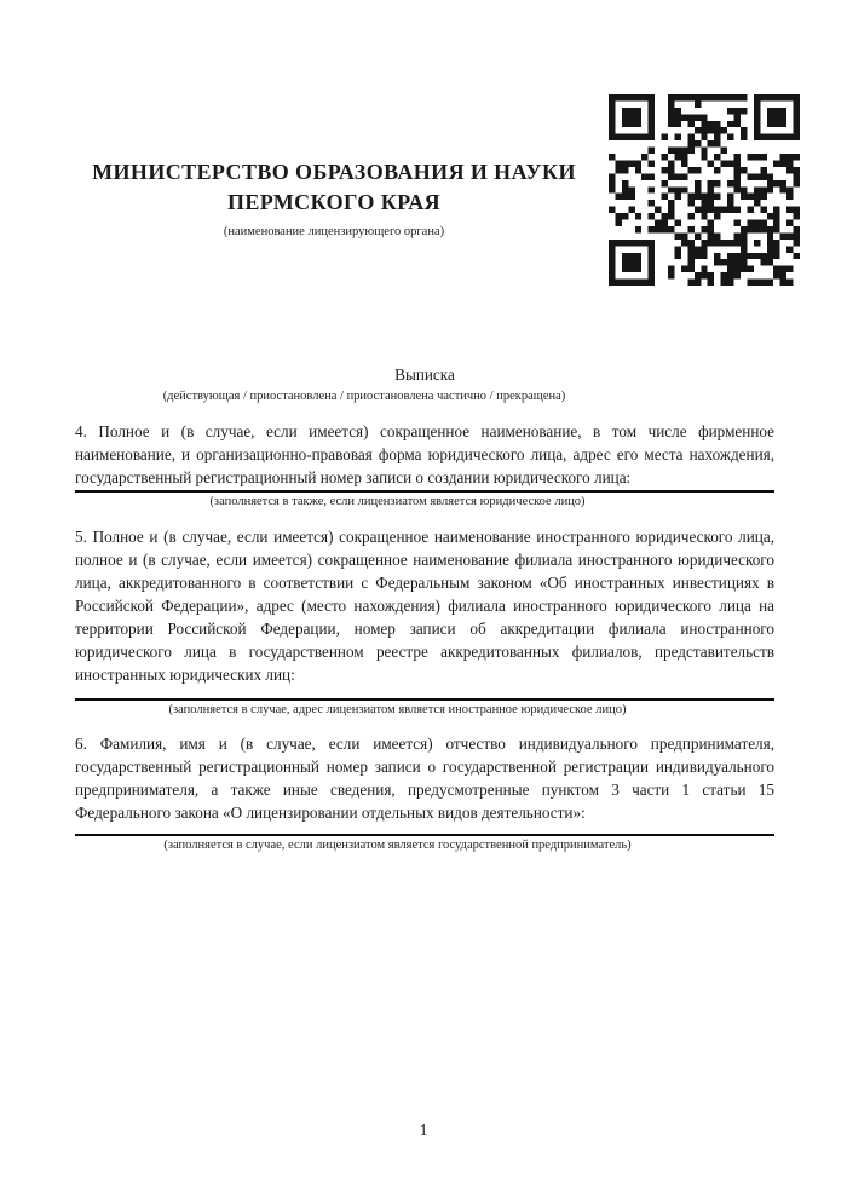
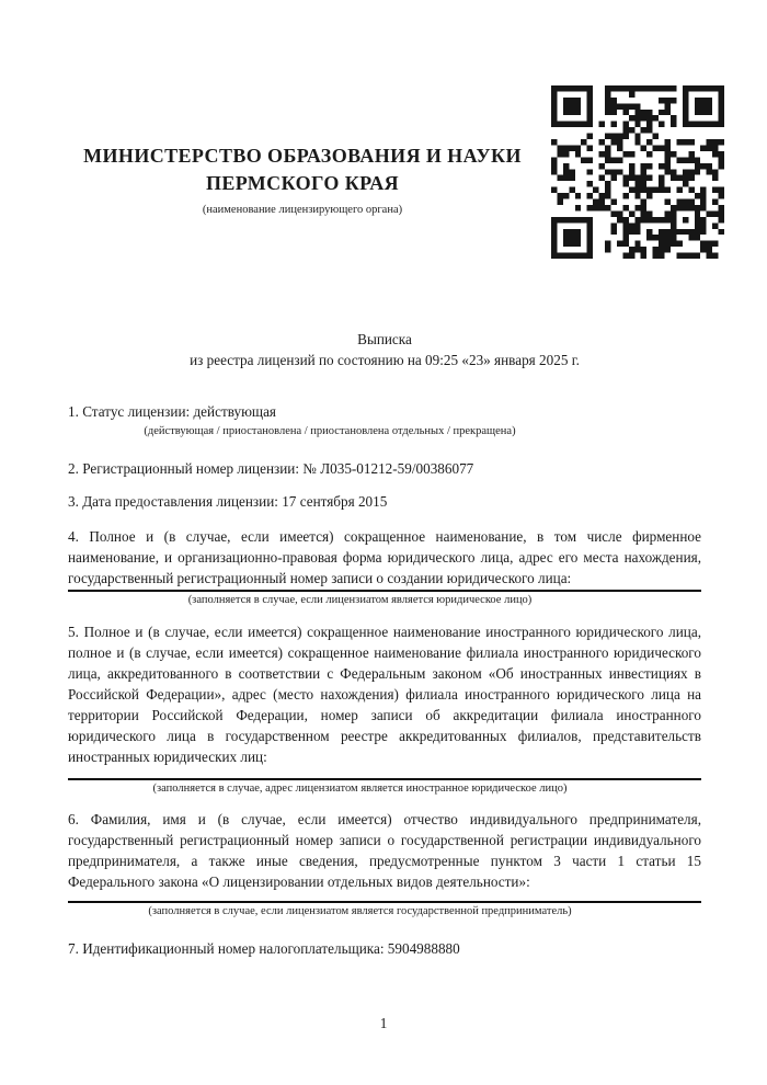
  МИНИСТЕРСТВО ОБРАЗОВАНИЯ И НАУКИ
  ПЕРМСКОГО КРАЯ
  (наименование лицензирующего органа)
  Выписка
+ из реестра лицензий по состоянию на 09:25 «23» января 2025 г.
+ 1. Статус лицензии: действующая
- (действующая / приостановлена / приостановлена частично / прекращена)
+ (действующая / приостановлена / приостановлена отдельных / прекращена)
+ 2. Регистрационный номер лицензии: № Л035-01212-59/00386077
+ 3. Дата предоставления лицензии: 17 сентября 2015
  4. Полное и (в случае, если имеется) сокращенное наименование, в том числе фирменное наименование, и организационно-правовая форма юридического лица, адрес его места нахождения, государственный регистрационный номер записи о создании юридического лица:
- (заполняется в также, если лицензиатом является юридическое лицо)
+ (заполняется в случае, если лицензиатом является юридическое лицо)
  5. Полное и (в случае, если имеется) сокращенное наименование иностранного юридического лица, полное и (в случае, если имеется) сокращенное наименование филиала иностранного юридического лица, аккредитованного в соответствии с Федеральным законом «Об иностранных инвестициях в Российской Федерации», адрес (место нахождения) филиала иностранного юридического лица на территории Российской Федерации, номер записи об аккредитации филиала иностранного юридического лица в государственном реестре аккредитованных филиалов, представительств иностранных юридических лиц:
  (заполняется в случае, адрес лицензиатом является иностранное юридическое лицо)
  6. Фамилия, имя и (в случае, если имеется) отчество индивидуального предпринимателя, государственный регистрационный номер записи о государственной регистрации индивидуального предпринимателя, а также иные сведения, предусмотренные пунктом 3 части 1 статьи 15 Федерального закона «О лицензировании отдельных видов деятельности»:
  (заполняется в случае, если лицензиатом является государственной предприниматель)
+ 7. Идентификационный номер налогоплательщика: 5904988880
  1
